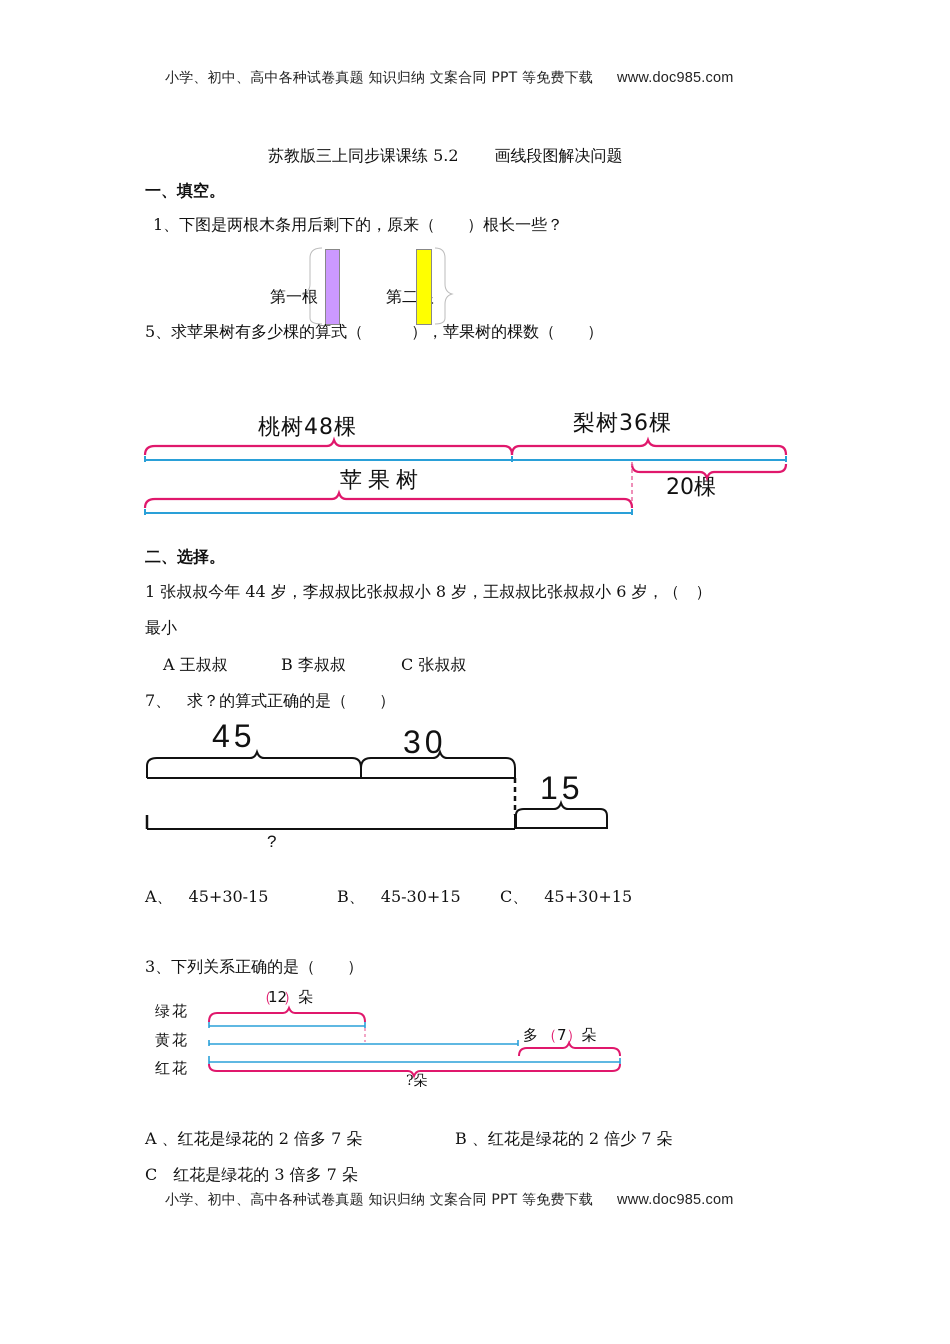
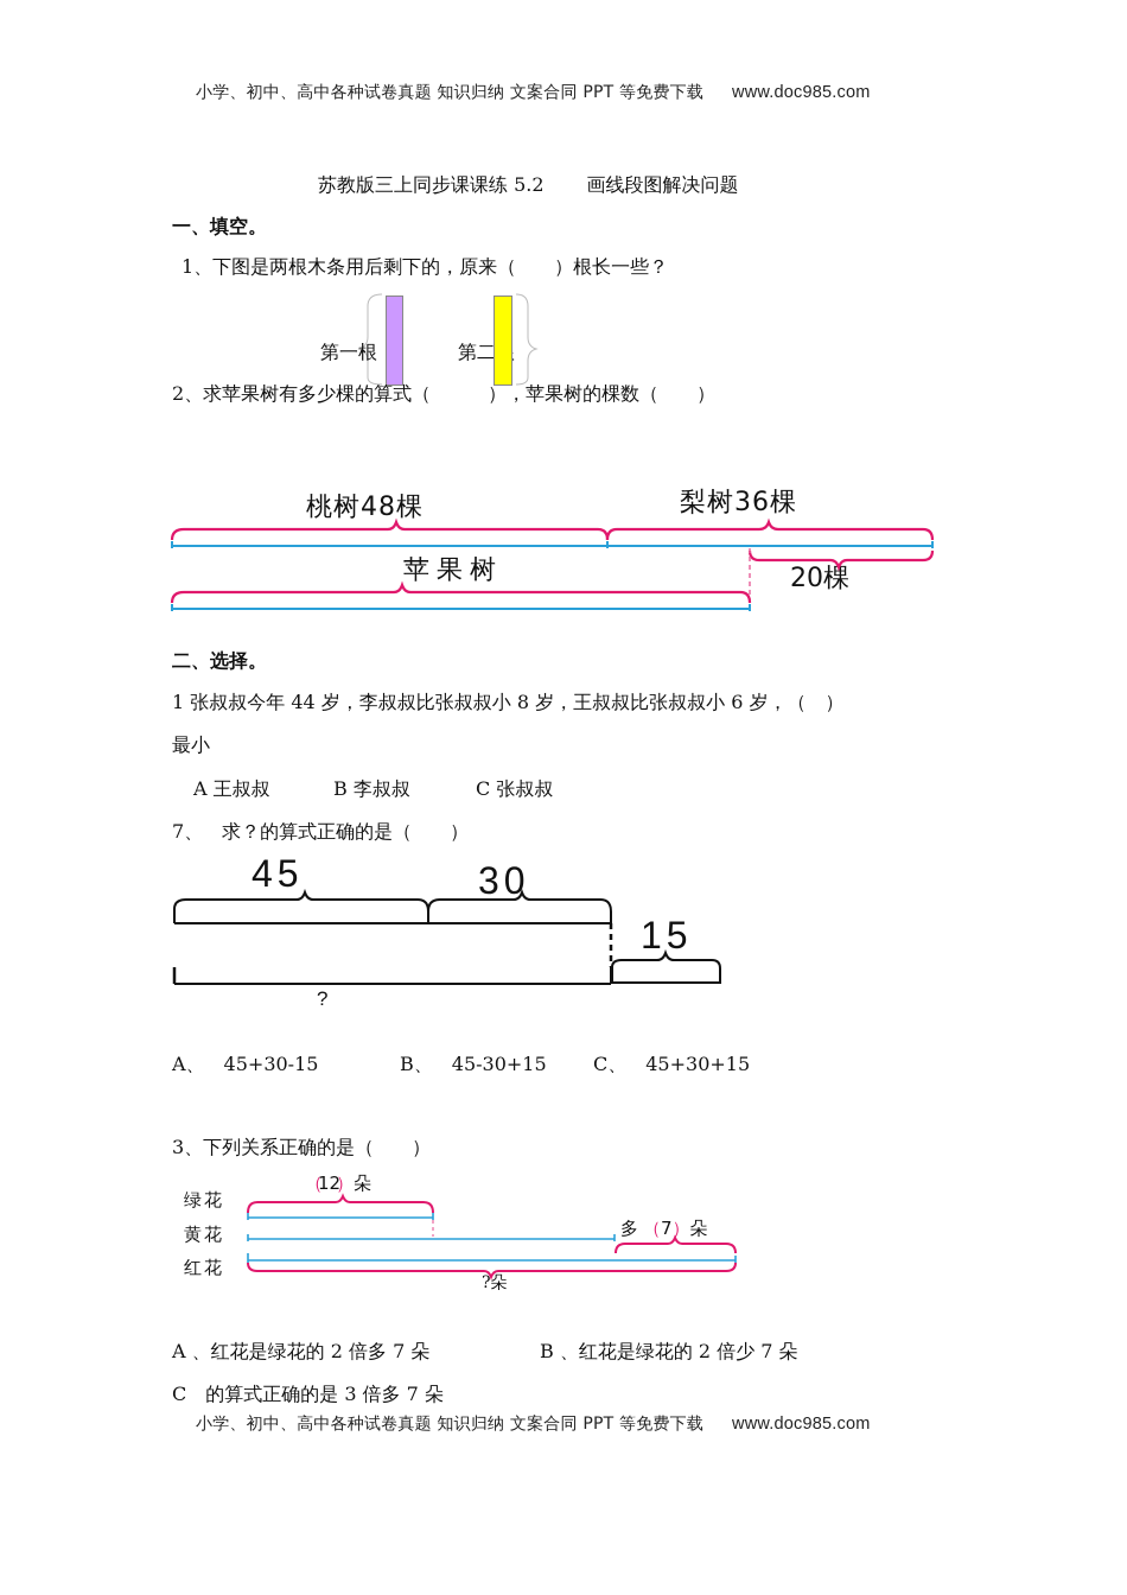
  小学、初中、高中各种试卷真题 知识归纳 文案合同 PPT 等免费下载 www.doc985.com
  苏教版三上同步课课练 5.2 画线段图解决问题
  一、填空。
  1、下图是两根木条用后剩下的，原来（ ）根长一些？
  第一根
- 5、求苹果树有多少棵的算式（ ），苹果树的棵数（ ）
+ 2、求苹果树有多少棵的算式（ ），苹果树的棵数（ ）
  桃树48棵
  梨树36棵
  苹果树
  20棵
  二、选择。
  1 张叔叔今年 44 岁，李叔叔比张叔叔小 8 岁，王叔叔比张叔叔小 6 岁，（ ）
  最小
  A 王叔叔 B 李叔叔 C 张叔叔
  7、 求？的算式正确的是（ ）
  45
  30
  15
  ?
  A、 45+30-15 B、 45-30+15 C、 45+30+15
  3、下列关系正确的是（ ）
  绿花
  黄花
  红花
  （12）朵
  多 （7）朵
  ?朵
  A 、红花是绿花的 2 倍多 7 朵 B 、红花是绿花的 2 倍少 7 朵
- C 红花是绿花的 3 倍多 7 朵
+ C 的算式正确的是 3 倍多 7 朵
  小学、初中、高中各种试卷真题 知识归纳 文案合同 PPT 等免费下载 www.doc985.com
